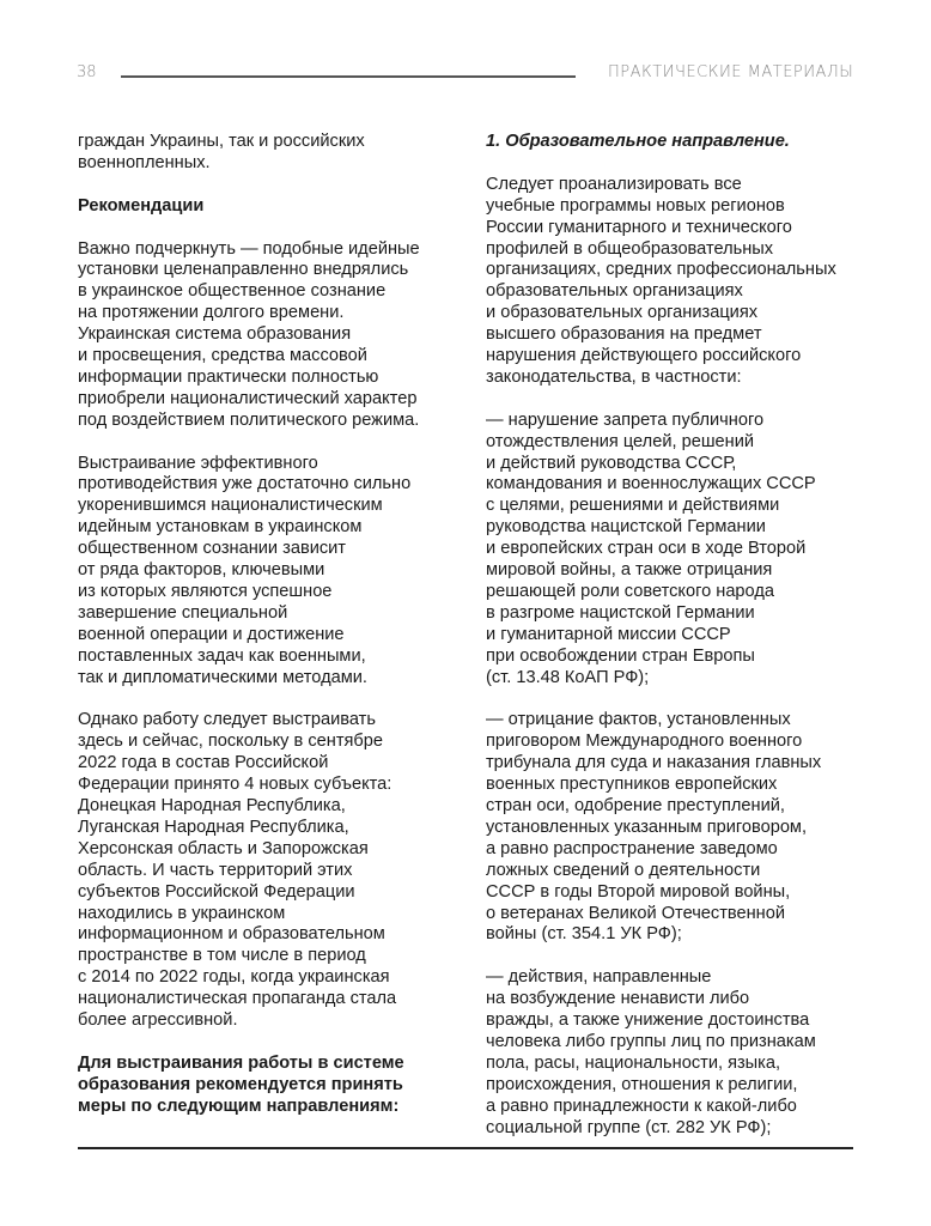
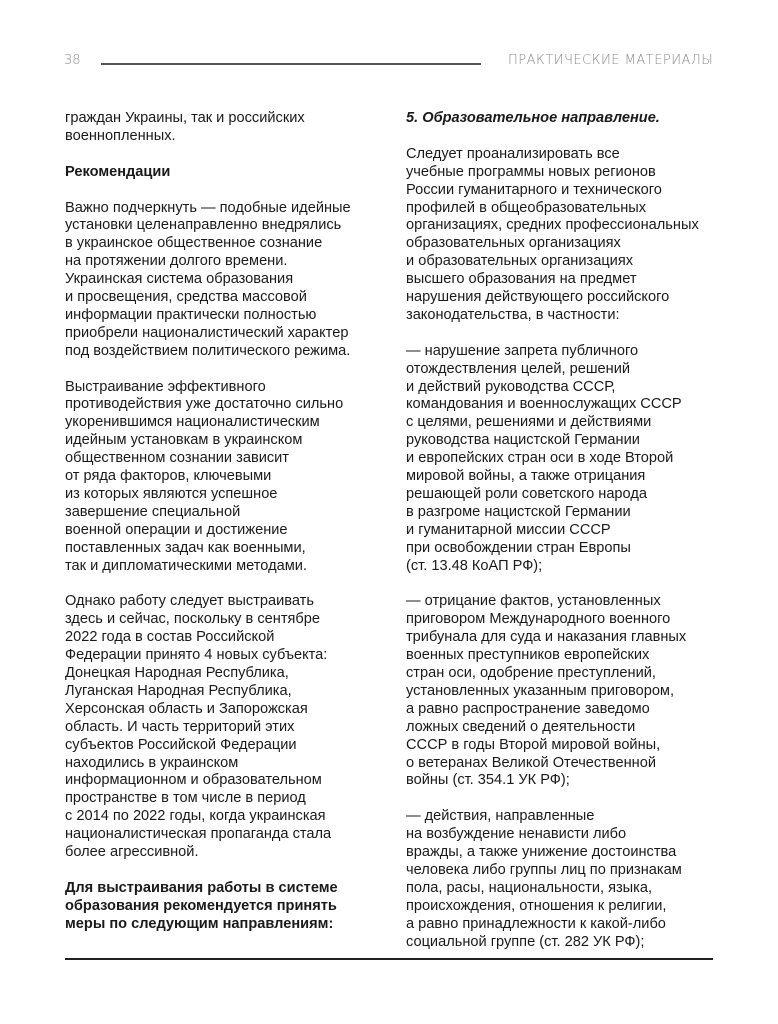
  38
  ПРАКТИЧЕСКИЕ МАТЕРИАЛЫ
  граждан Украины, так и российских
  военнопленных.
  Рекомендации
  Важно подчеркнуть — подобные идейные
  установки целенаправленно внедрялись
  в украинское общественное сознание
  на протяжении долгого времени.
  Украинская система образования
  и просвещения, средства массовой
  информации практически полностью
  приобрели националистический характер
  под воздействием политического режима.
  Выстраивание эффективного
  противодействия уже достаточно сильно
  укоренившимся националистическим
  идейным установкам в украинском
  общественном сознании зависит
  от ряда факторов, ключевыми
  из которых являются успешное
  завершение специальной
  военной операции и достижение
  поставленных задач как военными,
  так и дипломатическими методами.
  Однако работу следует выстраивать
  здесь и сейчас, поскольку в сентябре
  2022 года в состав Российской
  Федерации принято 4 новых субъекта:
  Донецкая Народная Республика,
  Луганская Народная Республика,
  Херсонская область и Запорожская
  область. И часть территорий этих
  субъектов Российской Федерации
  находились в украинском
  информационном и образовательном
  пространстве в том числе в период
  с 2014 по 2022 годы, когда украинская
  националистическая пропаганда стала
  более агрессивной.
  Для выстраивания работы в системе
  образования рекомендуется принять
  меры по следующим направлениям:
- 1. Образовательное направление.
+ 5. Образовательное направление.
  Следует проанализировать все
  учебные программы новых регионов
  России гуманитарного и технического
  профилей в общеобразовательных
  организациях, средних профессиональных
  образовательных организациях
  и образовательных организациях
  высшего образования на предмет
  нарушения действующего российского
  законодательства, в частности:
  — нарушение запрета публичного
  отождествления целей, решений
  и действий руководства СССР,
  командования и военнослужащих СССР
  с целями, решениями и действиями
  руководства нацистской Германии
  и европейских стран оси в ходе Второй
  мировой войны, а также отрицания
  решающей роли советского народа
  в разгроме нацистской Германии
  и гуманитарной миссии СССР
  при освобождении стран Европы
  (ст. 13.48 КоАП РФ);
  — отрицание фактов, установленных
  приговором Международного военного
  трибунала для суда и наказания главных
  военных преступников европейских
  стран оси, одобрение преступлений,
  установленных указанным приговором,
  а равно распространение заведомо
  ложных сведений о деятельности
  СССР в годы Второй мировой войны,
  о ветеранах Великой Отечественной
  войны (ст. 354.1 УК РФ);
  — действия, направленные
  на возбуждение ненависти либо
  вражды, а также унижение достоинства
  человека либо группы лиц по признакам
  пола, расы, национальности, языка,
  происхождения, отношения к религии,
  а равно принадлежности к какой-либо
  социальной группе (ст. 282 УК РФ);
